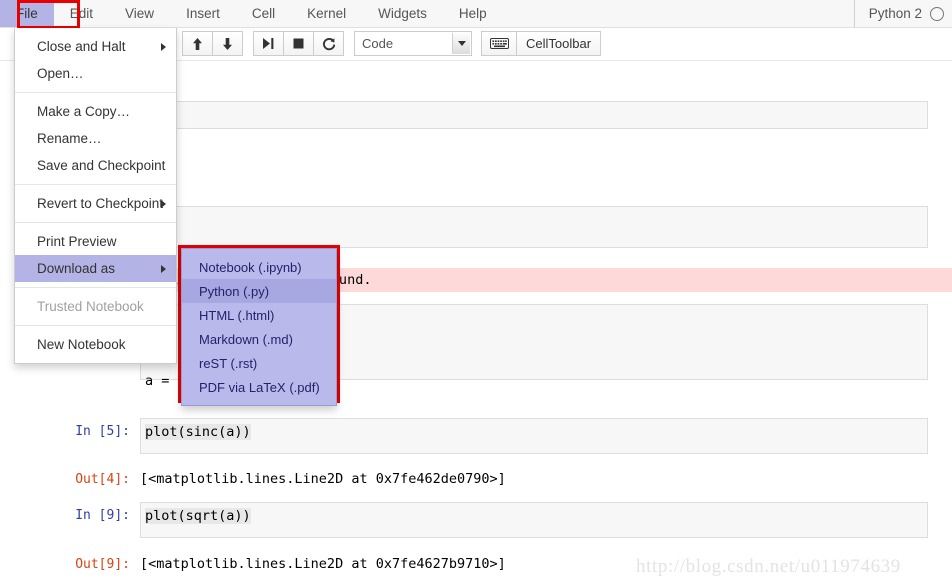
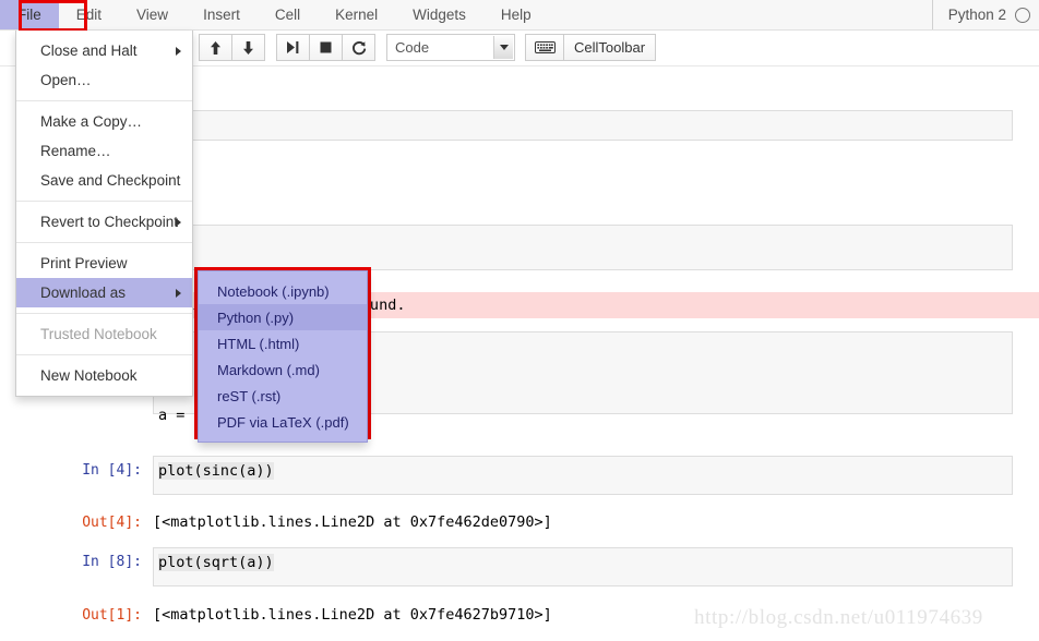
  File
  Edit
  View
  Insert
  Cell
  Kernel
  Widgets
  Help
  Python 2
  Code
  CellToolbar
  a =
- In [5]:
+ In [4]:
  plot(sinc(a))
  Out[4]:
  [<matplotlib.lines.Line2D at 0x7fe462de0790>]
- In [9]:
+ In [8]:
  plot(sqrt(a))
- Out[9]:
+ Out[1]:
  [<matplotlib.lines.Line2D at 0x7fe4627b9710>]
  http://blog.csdn.net/u011974639
  Close and Halt
  Open…
  Make a Copy…
  Rename…
  Save and Checkpoint
  Revert to Checkpoint
  Print Preview
  Download as
  Trusted Notebook
  New Notebook
  Notebook (.ipynb)
  Python (.py)
  HTML (.html)
  Markdown (.md)
  reST (.rst)
  PDF via LaTeX (.pdf)
